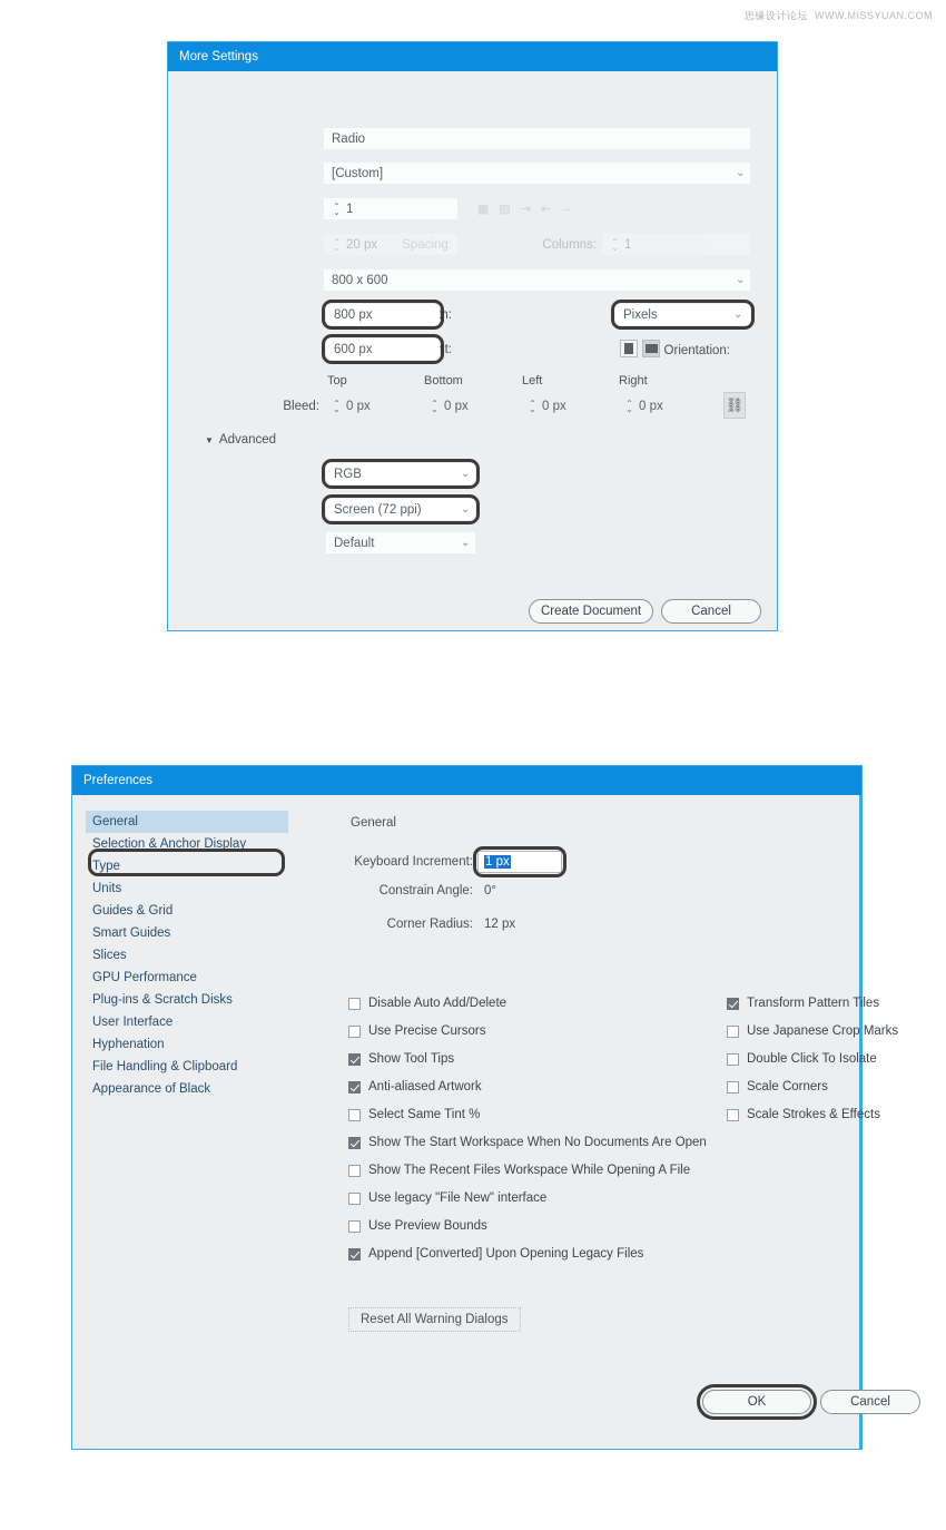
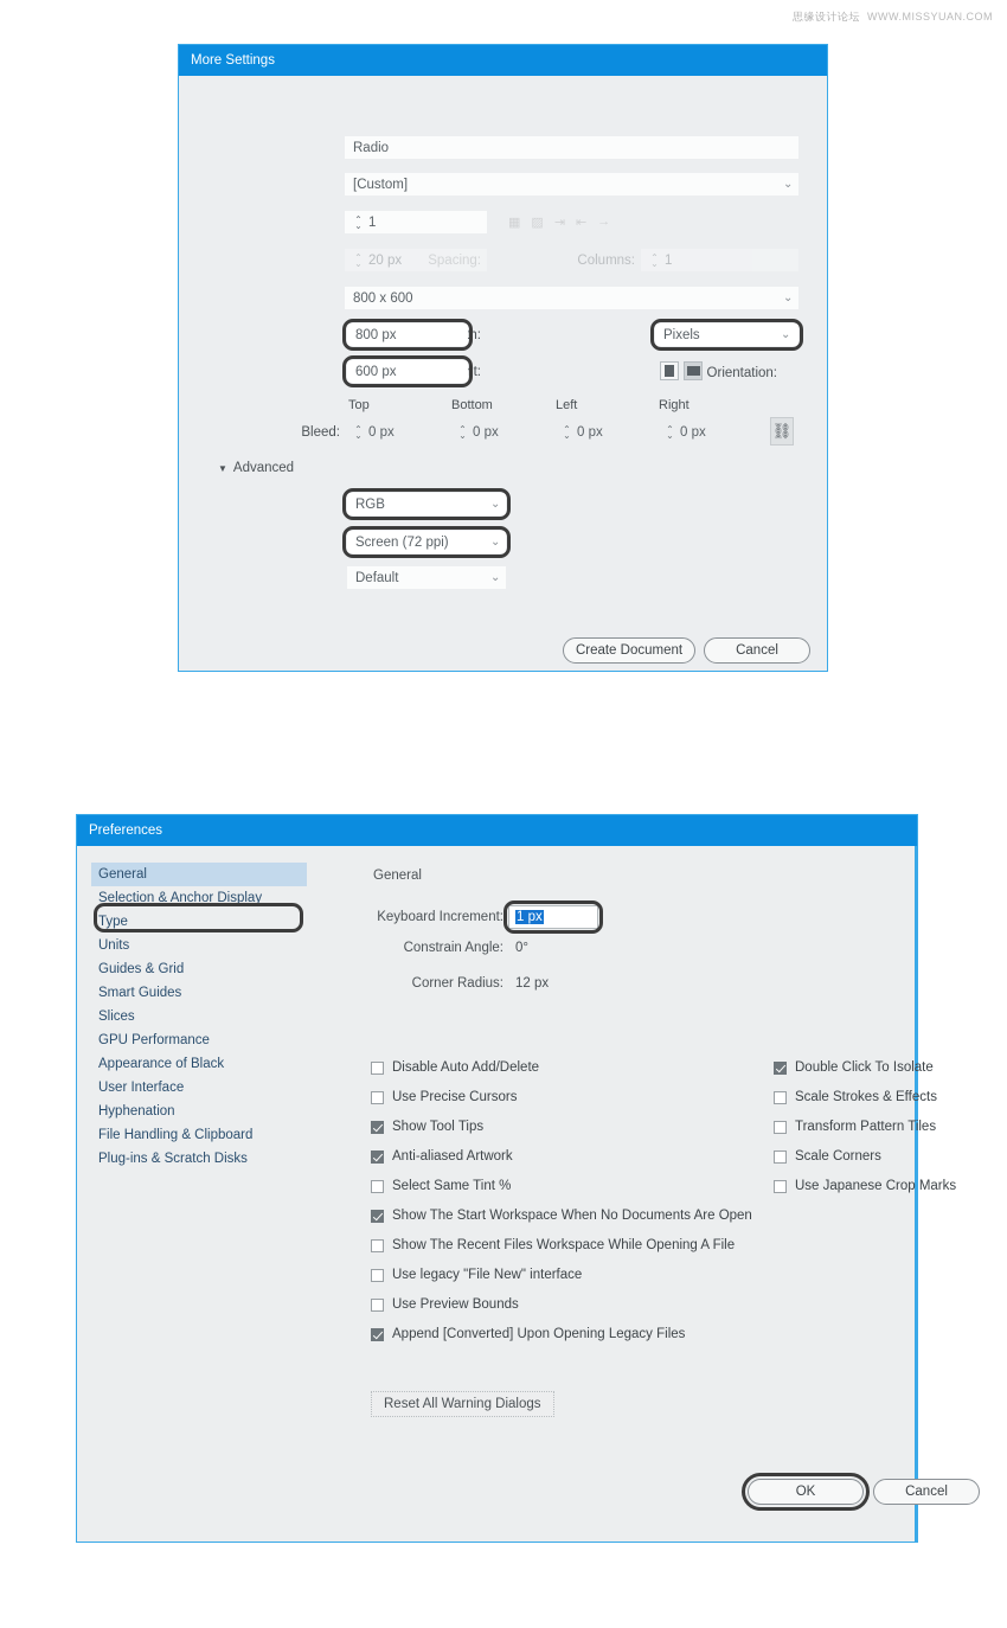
  思缘设计论坛 WWW.MISSYUAN.COM
  More Settings
  Radio
  [Custom]
  ⌄
  ⌃
  ⌄
  1
  ▦
  ▨
  ⇥
  ⇤
  Spacing:
  ⌃
  ⌄
  20 px
  Columns:
  ⌃
  ⌄
  1
  800 x 600
  ⌄
  800 px
  Pixels
  ⌄
  600 px
  Orientation:
  Top
  Bottom
  Left
  Right
  Bleed:
  ⌃
  ⌄
  0 px
  ⌃
  ⌄
  0 px
  ⌃
  ⌄
  0 px
  ⌃
  ⌄
  0 px
  ⛓
  ▼
  Advanced
  RGB
  ⌄
  Screen (72 ppi)
  ⌄
  Default
  ⌄
  Create Document
  Cancel
  Preferences
  General
  Selection & Anchor Display
  Type
  Units
  Guides & Grid
  Smart Guides
  Slices
  GPU Performance
- Plug-ins & Scratch Disks
+ Appearance of Black
  User Interface
  Hyphenation
  File Handling & Clipboard
- Appearance of Black
+ Plug-ins & Scratch Disks
  General
  Keyboard Increment:
  1 px
  Constrain Angle:
  0°
  Corner Radius:
  12 px
  Disable Auto Add/Delete
  Use Precise Cursors
  Show Tool Tips
  Anti-aliased Artwork
  Select Same Tint %
  Show The Start Workspace When No Documents Are Open
  Show The Recent Files Workspace While Opening A File
  Use legacy "File New" interface
  Use Preview Bounds
  Append [Converted] Upon Opening Legacy Files
- Transform Pattern Tiles
+ Double Click To Isolate
- Use Japanese Crop Marks
+ Scale Strokes & Effects
- Double Click To Isolate
+ Transform Pattern Tiles
  Scale Corners
- Scale Strokes & Effects
+ Use Japanese Crop Marks
  Reset All Warning Dialogs
  OK
  Cancel
